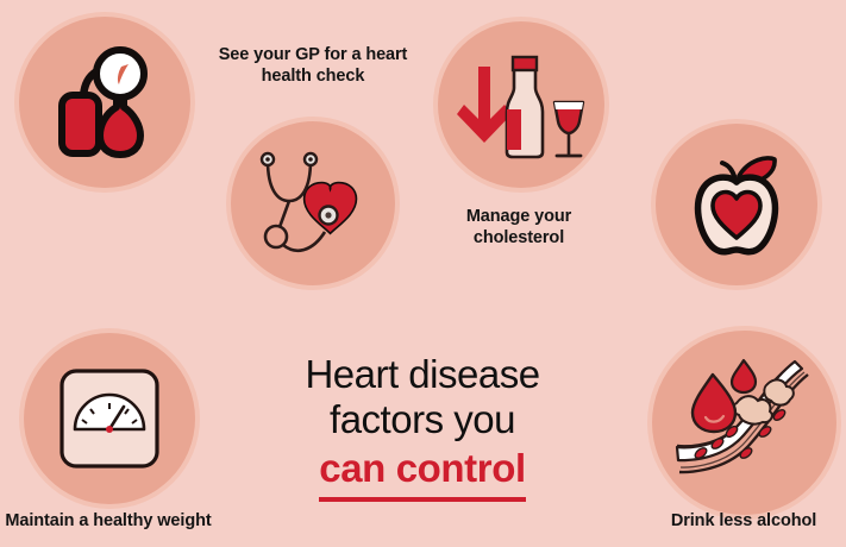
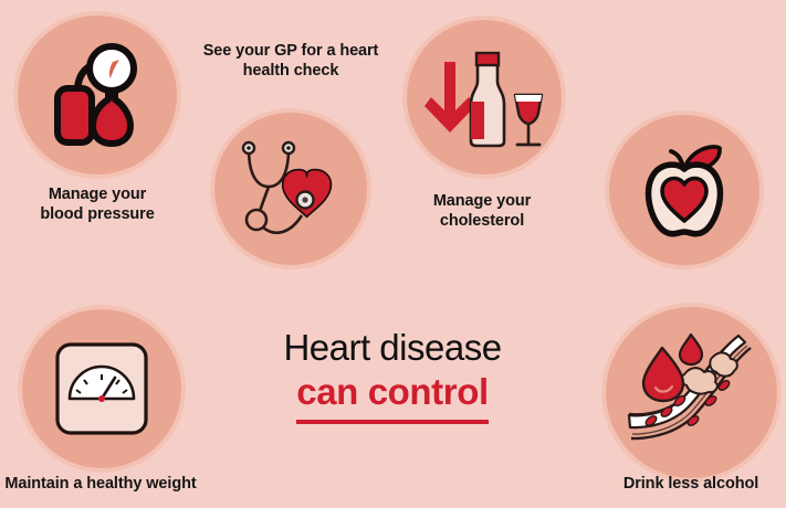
+ Manage your
+ blood pressure
  See your GP for a heart
  health check
  Manage your cholesterol
  Maintain a healthy weight
  Drink less alcohol
  Heart disease
- factors you
  can control
